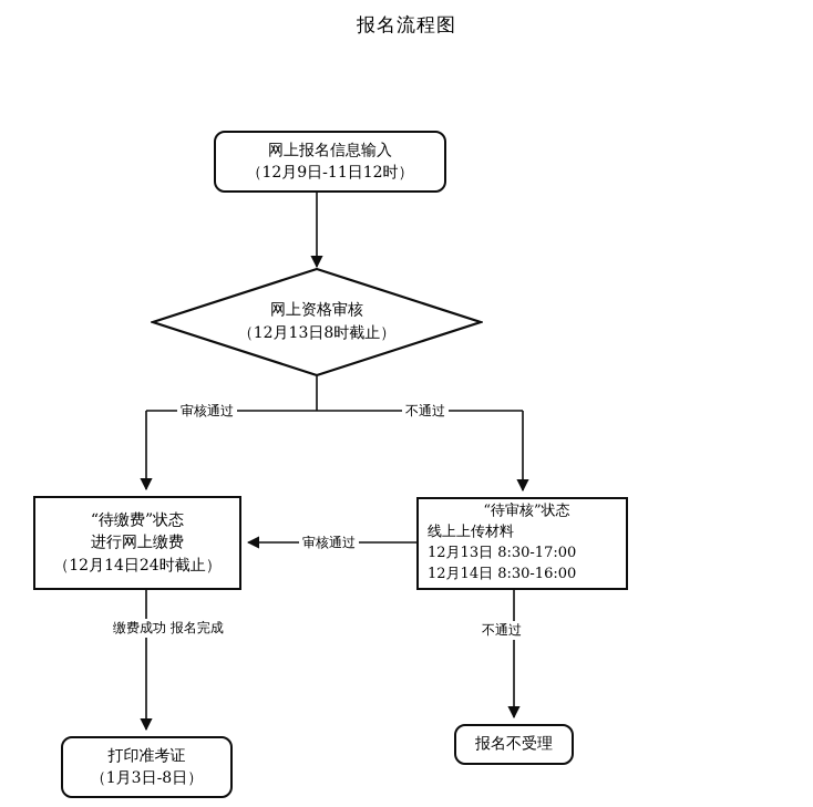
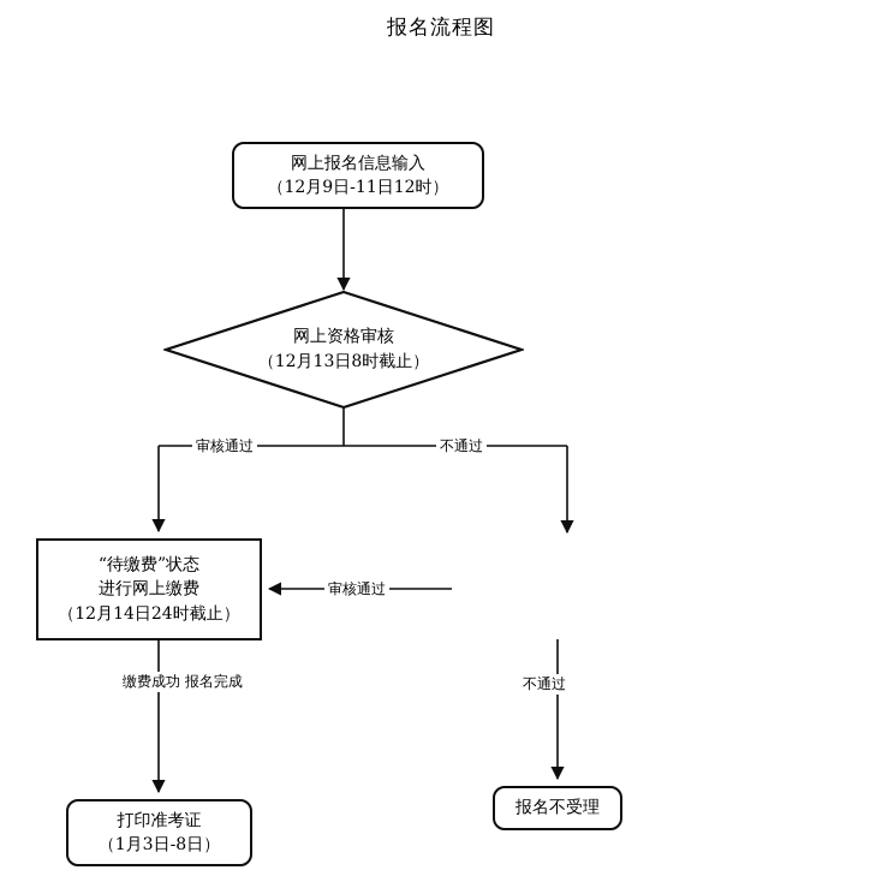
  报名流程图
  网上报名信息输入
  （12月9日-11日12时）
  网上资格审核
  （12月13日8时截止）
  “待缴费”状态
  进行网上缴费
  （12月14日24时截止）
- “待审核”状态
- 线上上传材料
- 12月13日 8:30-17:00
- 12月14日 8:30-16:00
  打印准考证
  （1月3日-8日）
  报名不受理
  审核通过
  不通过
  审核通过
  缴费成功 报名完成
  不通过
